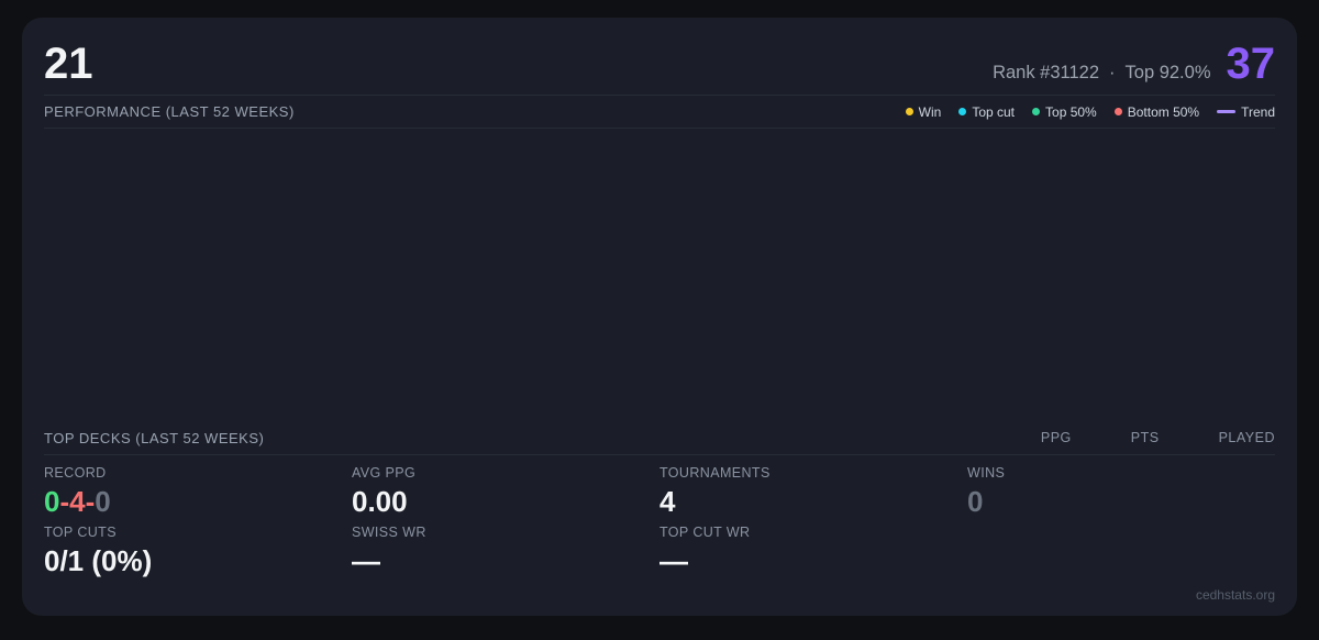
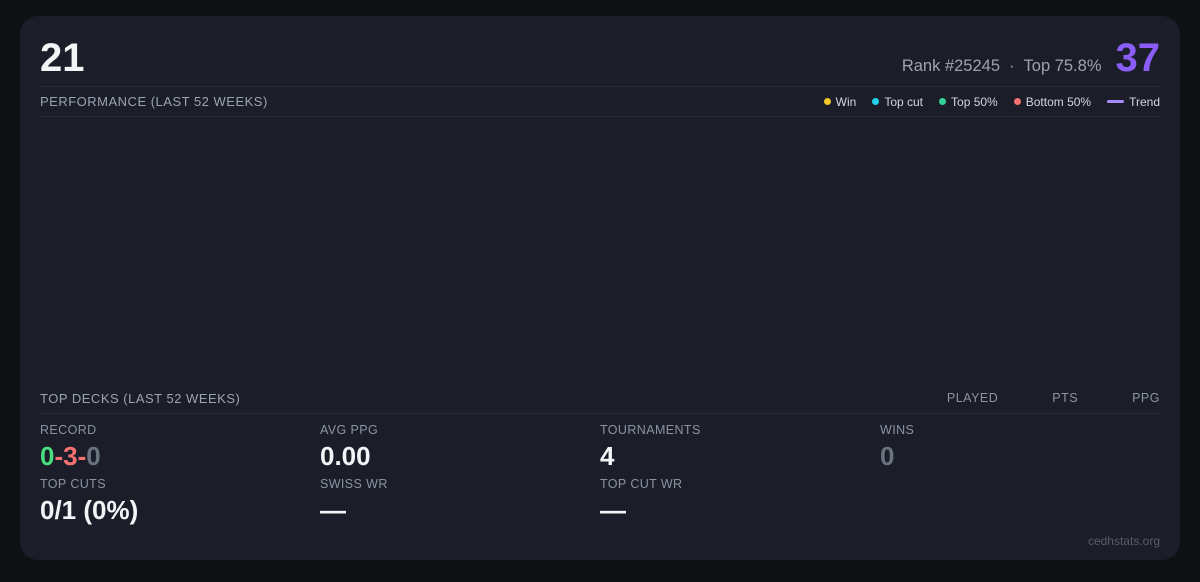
  21
- Rank #31122
+ Rank #25245
  ·
- Top 92.0%
+ Top 75.8%
  37
  PERFORMANCE (LAST 52 WEEKS)
  Win
  Top cut
  Top 50%
  Bottom 50%
  Trend
  TOP DECKS (LAST 52 WEEKS)
- PPG
+ PLAYED
  PTS
- PLAYED
+ PPG
  RECORD
- 0-4-0
+ 0-3-0
  TOP CUTS
  0/1 (0%)
  AVG PPG
  0.00
  SWISS WR
  —
  TOURNAMENTS
  4
  TOP CUT WR
  —
  WINS
  0
  cedhstats.org
